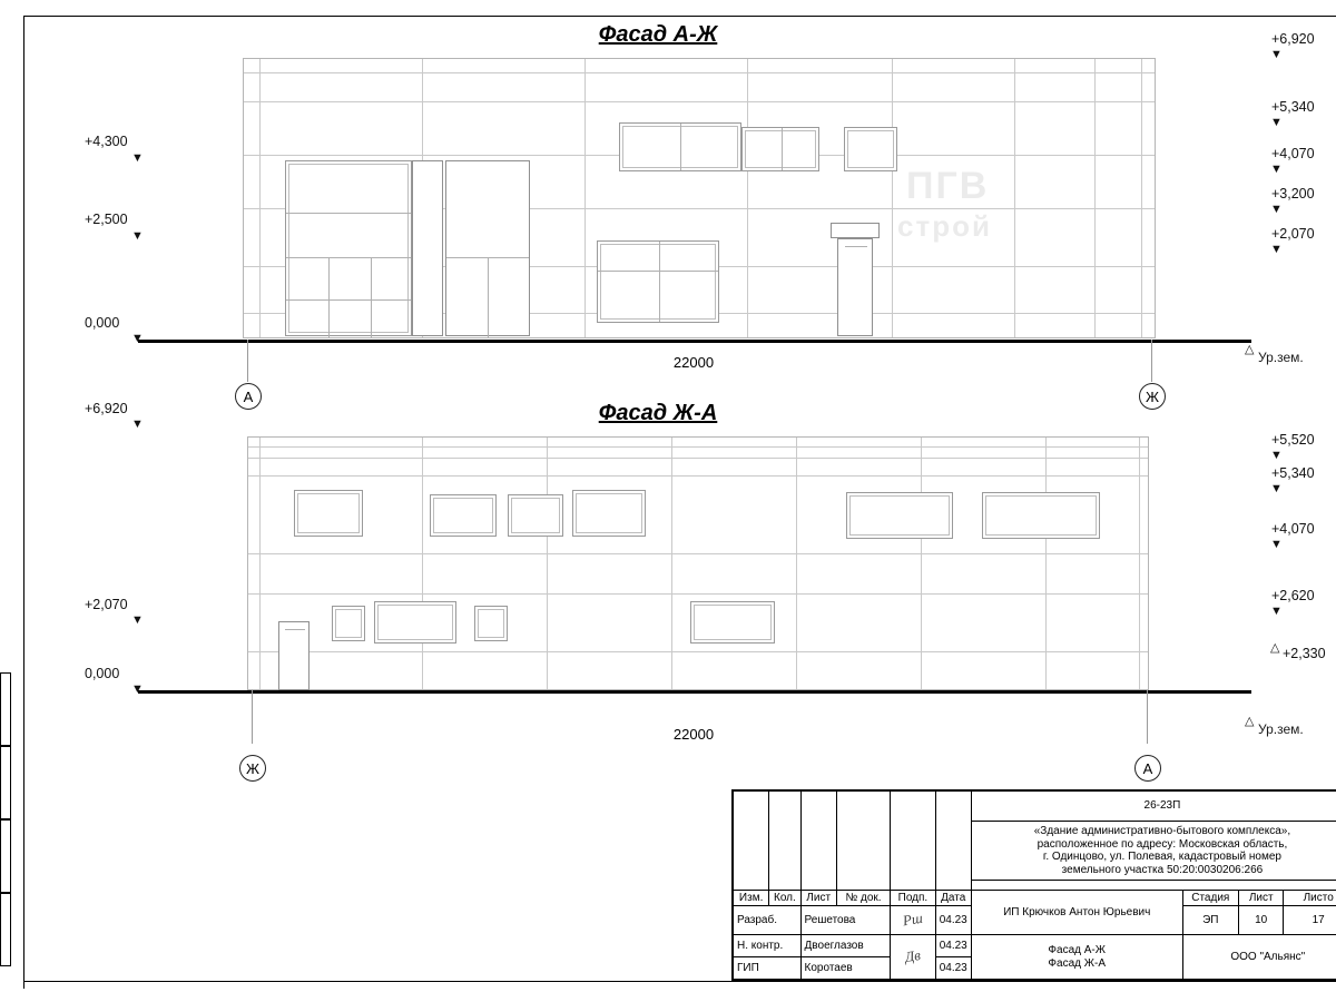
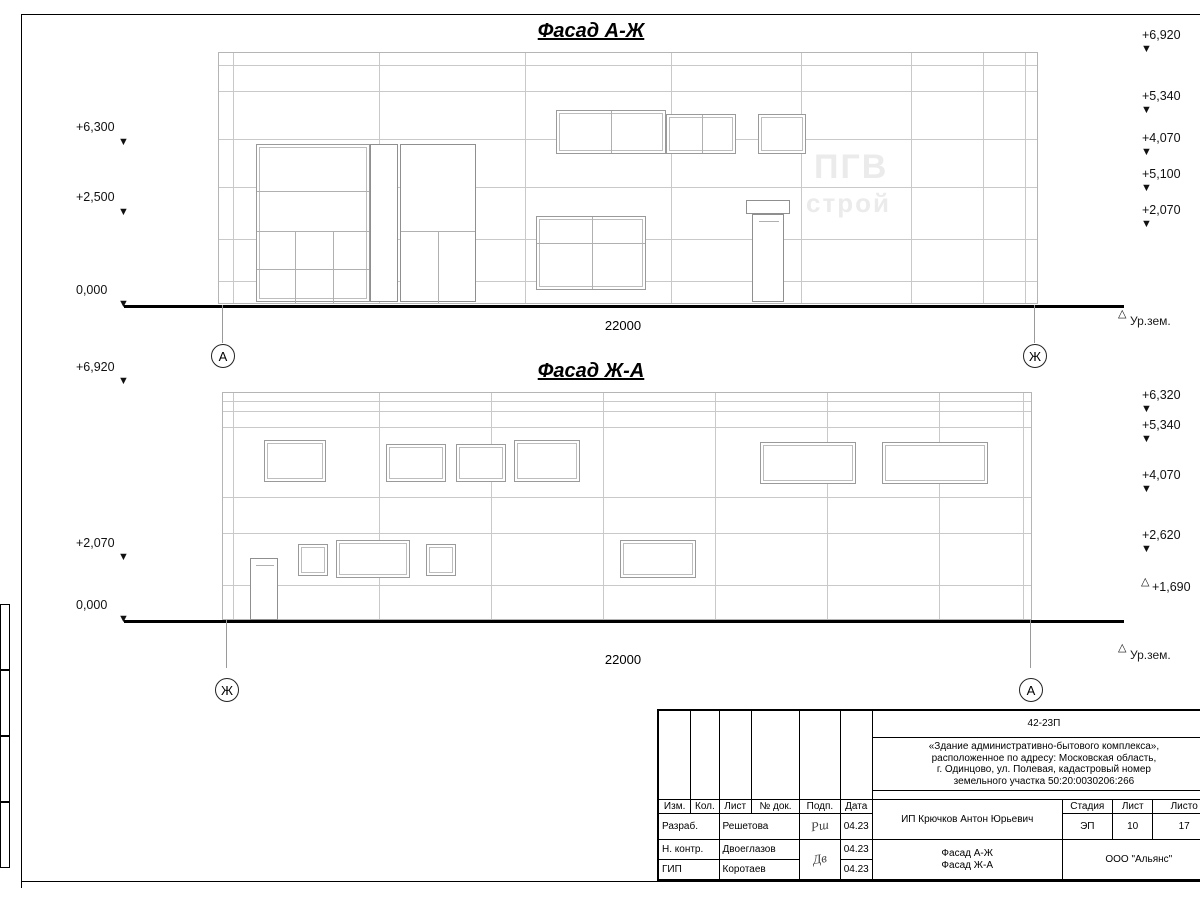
  Фасад А-Ж
  22000
  А
  Ж
  Ур.зем.
  △
- +4,300
+ +6,300
  ▼
  +2,500
  ▼
  0,000
  ▼
  +6,920
  ▼
  +5,340
  ▼
  +4,070
  ▼
- +3,200
+ +5,100
  ▼
  +2,070
  ▼
  Фасад Ж-А
  22000
  Ж
  А
  Ур.зем.
  △
  +6,920
  ▼
  +2,070
  ▼
  0,000
  ▼
- +5,520
+ +6,320
  ▼
  +5,340
  ▼
  +4,070
  ▼
  +2,620
  ▼
  △
- +2,330
+ +1,690
- 						26-23П
+ 						42-23П
  «Здание административно-бытового комплекса», расположенное по адресу: Московская область, г. Одинцово, ул. Полевая, кадастровый номер земельного участка 50:20:0030206:266
  Изм.	Кол.	Лист	№ док.	Подп.	Дата	ИП Крючков Антон Юрьевич	Стадия	Лист	Листо
  ГИП	Коротаев	04.23
